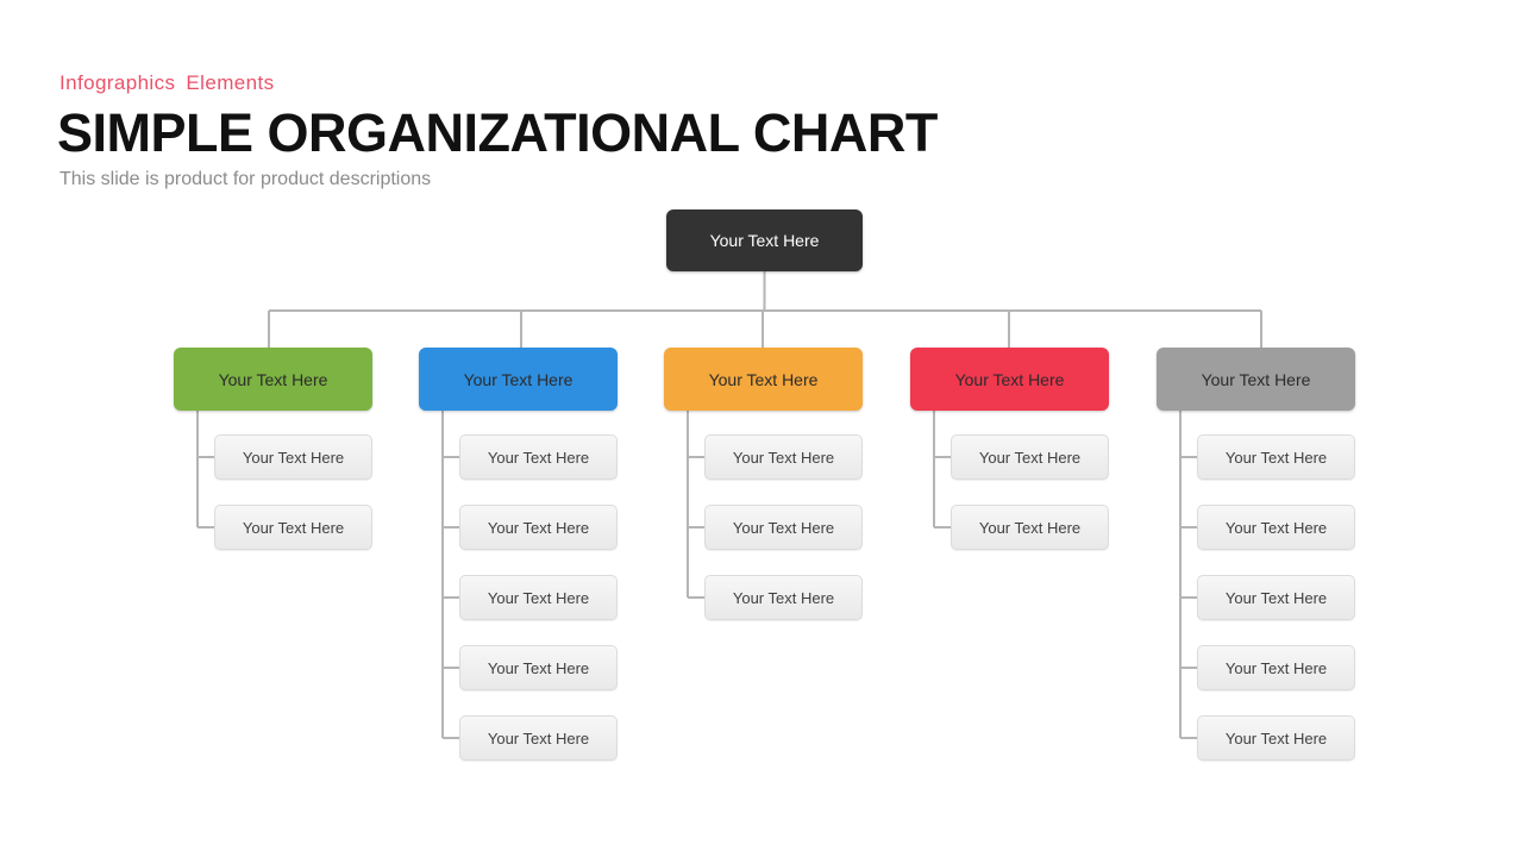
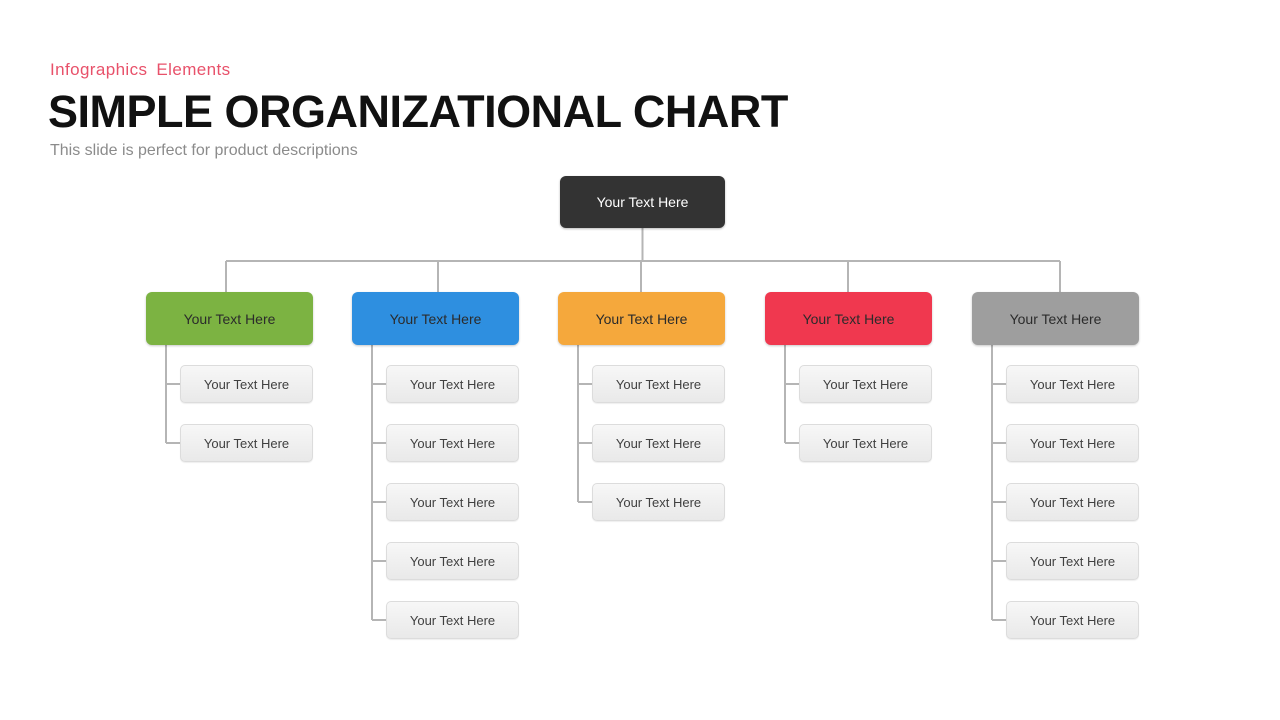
  Infographics Elements
  SIMPLE ORGANIZATIONAL CHART
- This slide is product for product descriptions
+ This slide is perfect for product descriptions
  Your Text Here
  Your Text Here
  Your Text Here
  Your Text Here
  Your Text Here
  Your Text Here
  Your Text Here
  Your Text Here
  Your Text Here
  Your Text Here
  Your Text Here
  Your Text Here
  Your Text Here
  Your Text Here
  Your Text Here
  Your Text Here
  Your Text Here
  Your Text Here
  Your Text Here
  Your Text Here
  Your Text Here
  Your Text Here
  Your Text Here
